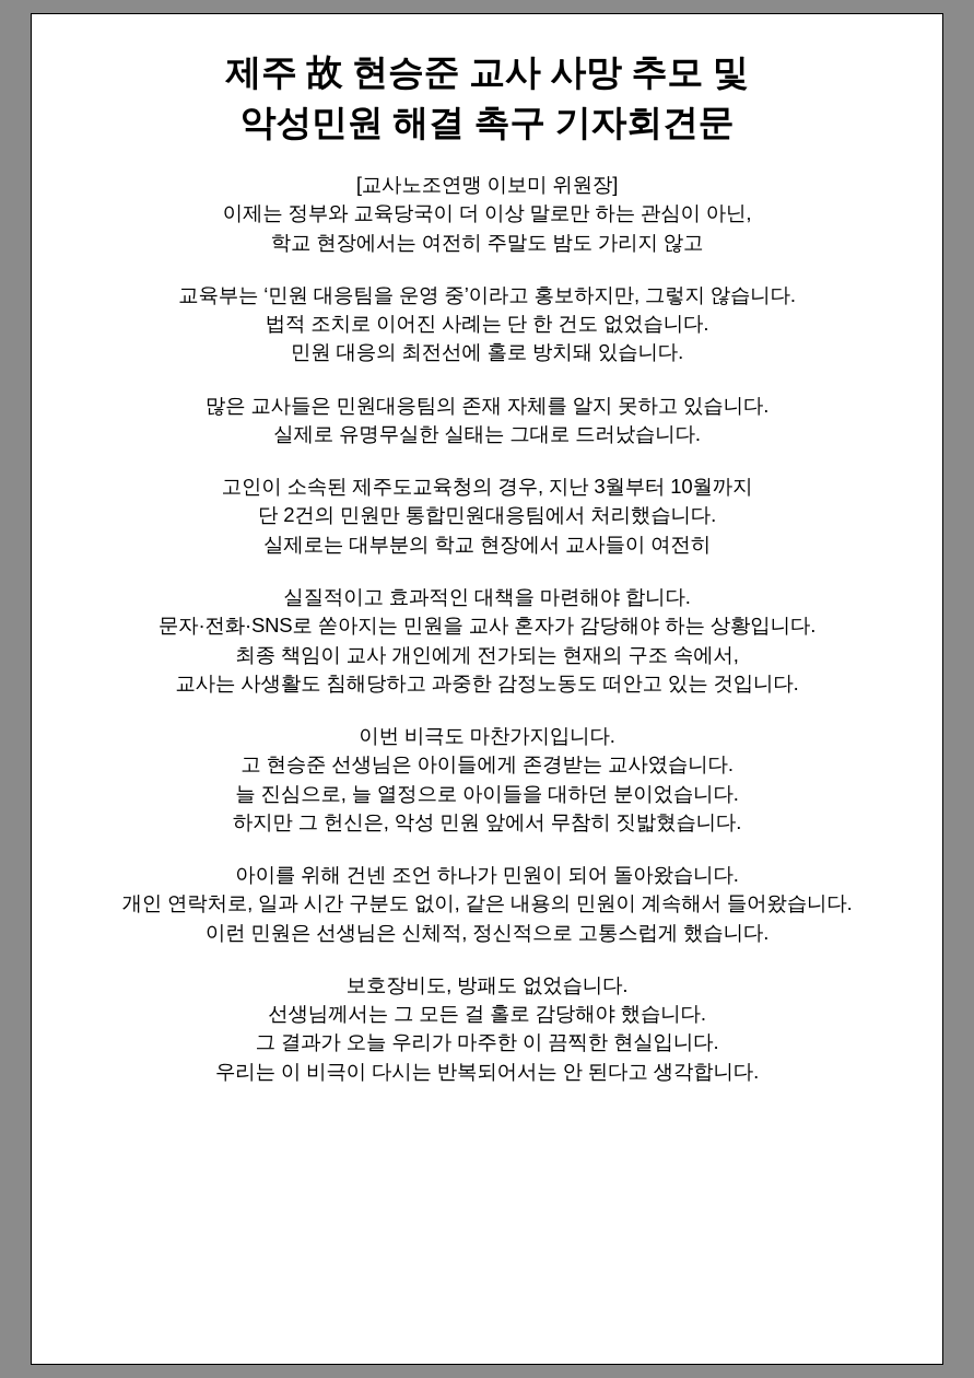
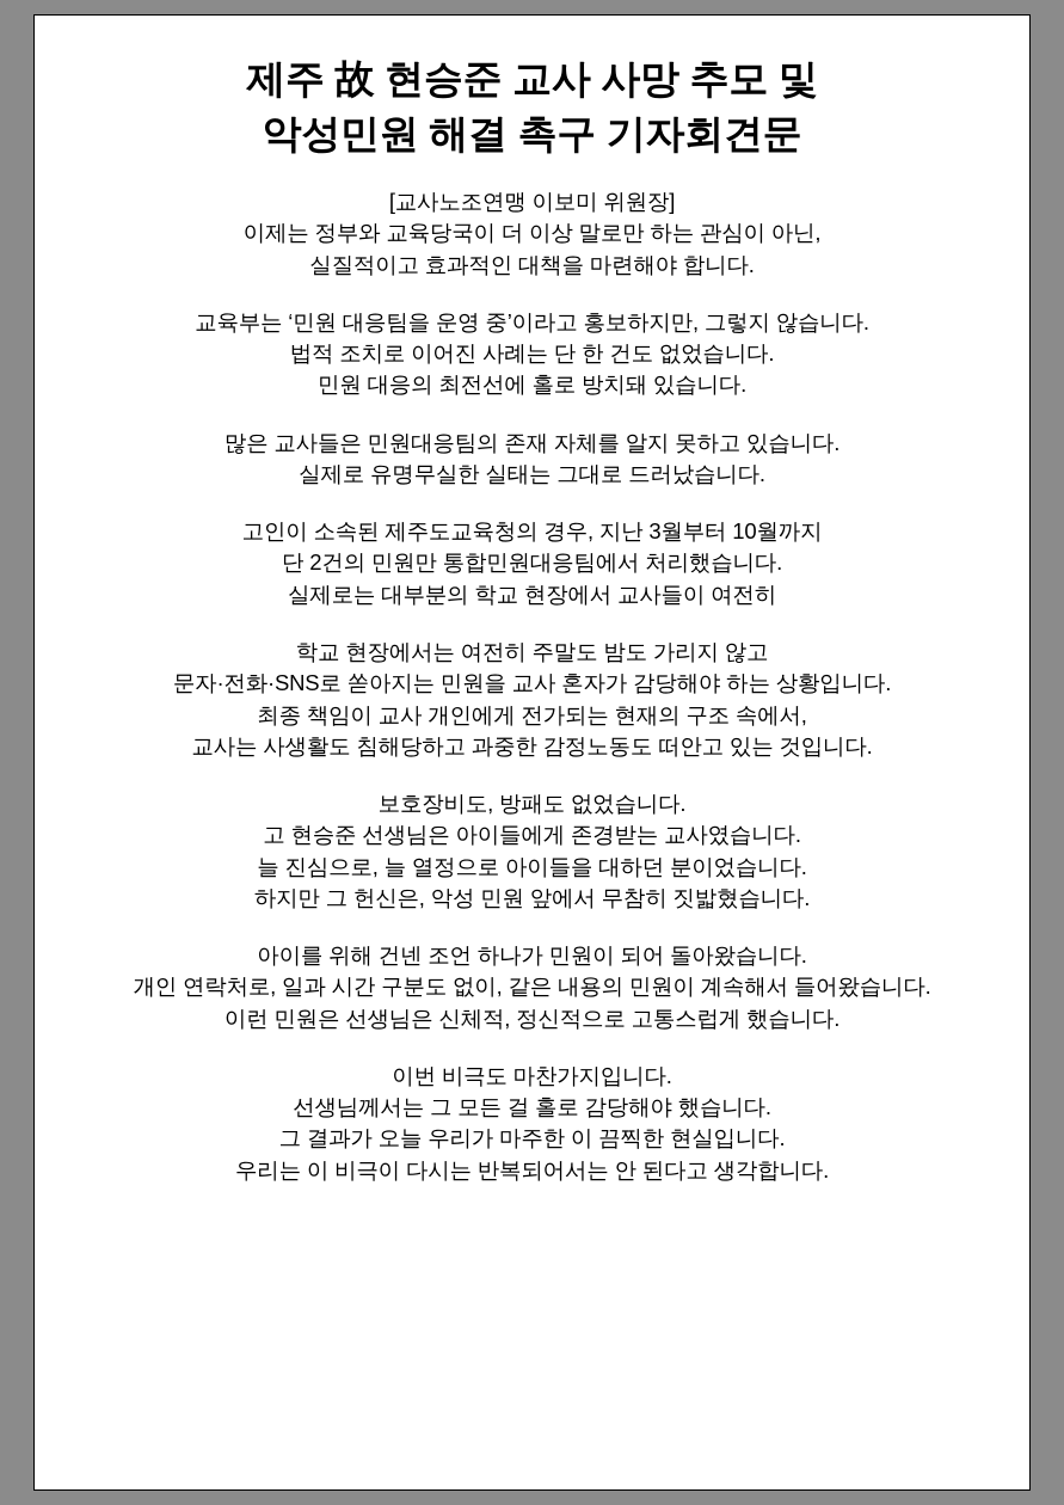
  제주 故 현승준 교사 사망 추모 및
  악성민원 해결 촉구 기자회견문
  [교사노조연맹 이보미 위원장]
  이제는 정부와 교육당국이 더 이상 말로만 하는 관심이 아닌,
- 학교 현장에서는 여전히 주말도 밤도 가리지 않고
+ 실질적이고 효과적인 대책을 마련해야 합니다.
  교육부는 ‘민원 대응팀을 운영 중’이라고 홍보하지만, 그렇지 않습니다.
  법적 조치로 이어진 사례는 단 한 건도 없었습니다.
  민원 대응의 최전선에 홀로 방치돼 있습니다.
  많은 교사들은 민원대응팀의 존재 자체를 알지 못하고 있습니다.
  실제로 유명무실한 실태는 그대로 드러났습니다.
  고인이 소속된 제주도교육청의 경우, 지난 3월부터 10월까지
  단 2건의 민원만 통합민원대응팀에서 처리했습니다.
  실제로는 대부분의 학교 현장에서 교사들이 여전히
- 실질적이고 효과적인 대책을 마련해야 합니다.
+ 학교 현장에서는 여전히 주말도 밤도 가리지 않고
  문자·전화·SNS로 쏟아지는 민원을 교사 혼자가 감당해야 하는 상황입니다.
  최종 책임이 교사 개인에게 전가되는 현재의 구조 속에서,
  교사는 사생활도 침해당하고 과중한 감정노동도 떠안고 있는 것입니다.
- 이번 비극도 마찬가지입니다.
+ 보호장비도, 방패도 없었습니다.
  고 현승준 선생님은 아이들에게 존경받는 교사였습니다.
  늘 진심으로, 늘 열정으로 아이들을 대하던 분이었습니다.
  하지만 그 헌신은, 악성 민원 앞에서 무참히 짓밟혔습니다.
  아이를 위해 건넨 조언 하나가 민원이 되어 돌아왔습니다.
  개인 연락처로, 일과 시간 구분도 없이, 같은 내용의 민원이 계속해서 들어왔습니다.
  이런 민원은 선생님은 신체적, 정신적으로 고통스럽게 했습니다.
- 보호장비도, 방패도 없었습니다.
+ 이번 비극도 마찬가지입니다.
  선생님께서는 그 모든 걸 홀로 감당해야 했습니다.
  그 결과가 오늘 우리가 마주한 이 끔찍한 현실입니다.
  우리는 이 비극이 다시는 반복되어서는 안 된다고 생각합니다.
